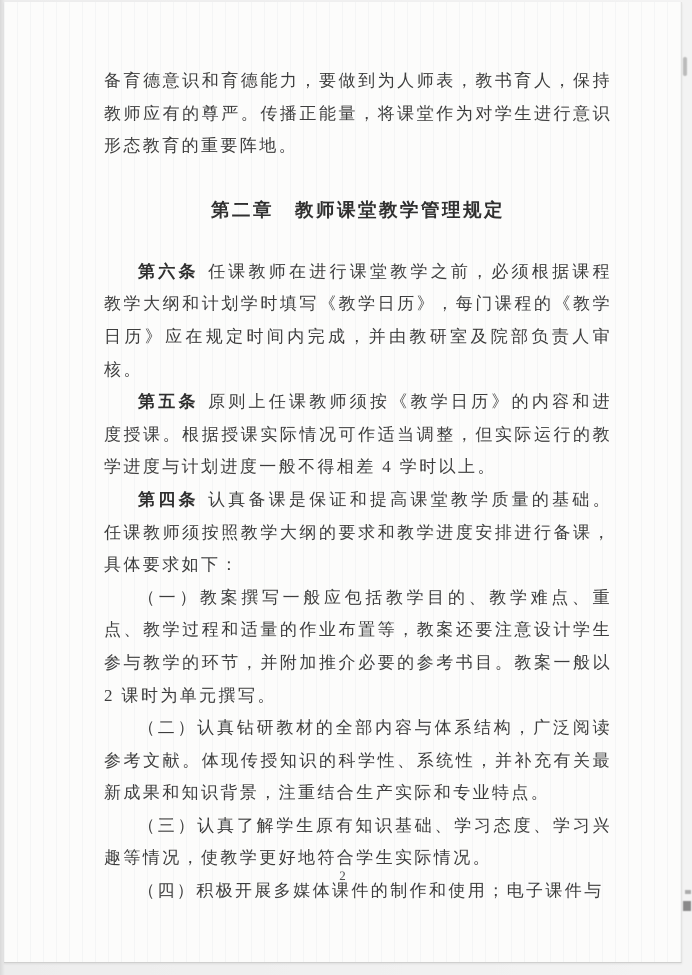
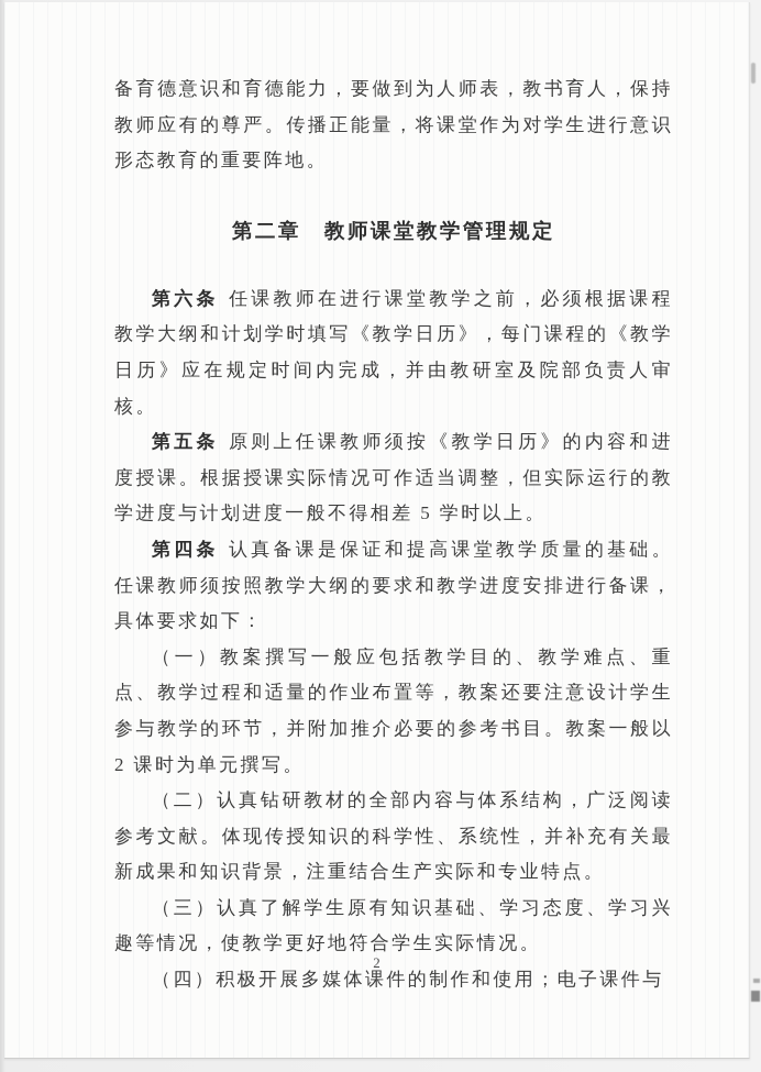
  备育德意识和育德能力，要做到为人师表，教书育人，保持教师应有的尊严。传播正能量，将课堂作为对学生进行意识形态教育的重要阵地。
  第二章 教师课堂教学管理规定
  第六条 任课教师在进行课堂教学之前，必须根据课程教学大纲和计划学时填写《教学日历》，每门课程的《教学日历》应在规定时间内完成，并由教研室及院部负责人审核。
- 第五条 原则上任课教师须按《教学日历》的内容和进度授课。根据授课实际情况可作适当调整，但实际运行的教学进度与计划进度一般不得相差 4 学时以上。
+ 第五条 原则上任课教师须按《教学日历》的内容和进度授课。根据授课实际情况可作适当调整，但实际运行的教学进度与计划进度一般不得相差 5 学时以上。
  第四条 认真备课是保证和提高课堂教学质量的基础。任课教师须按照教学大纲的要求和教学进度安排进行备课，具体要求如下：
  （一）教案撰写一般应包括教学目的、教学难点、重点、教学过程和适量的作业布置等，教案还要注意设计学生参与教学的环节，并附加推介必要的参考书目。教案一般以 2 课时为单元撰写。
  （二）认真钻研教材的全部内容与体系结构，广泛阅读参考文献。体现传授知识的科学性、系统性，并补充有关最新成果和知识背景，注重结合生产实际和专业特点。
  （三）认真了解学生原有知识基础、学习态度、学习兴趣等情况，使教学更好地符合学生实际情况。
  （四）积极开展多媒体课件的制作和使用；电子课件与
  2
